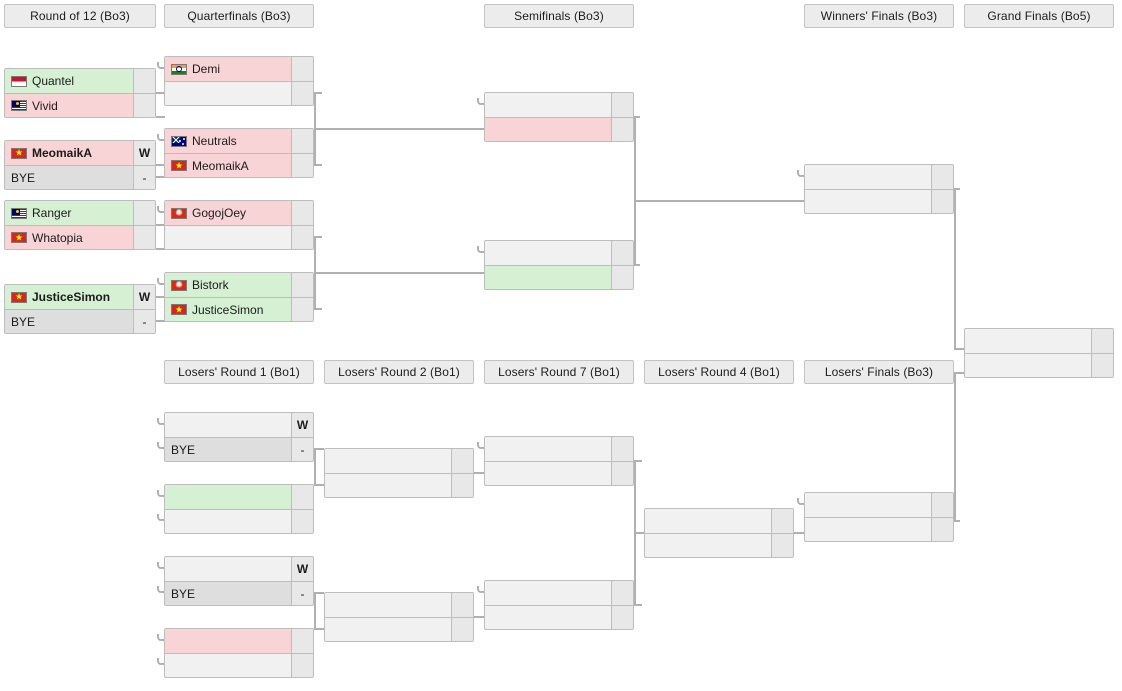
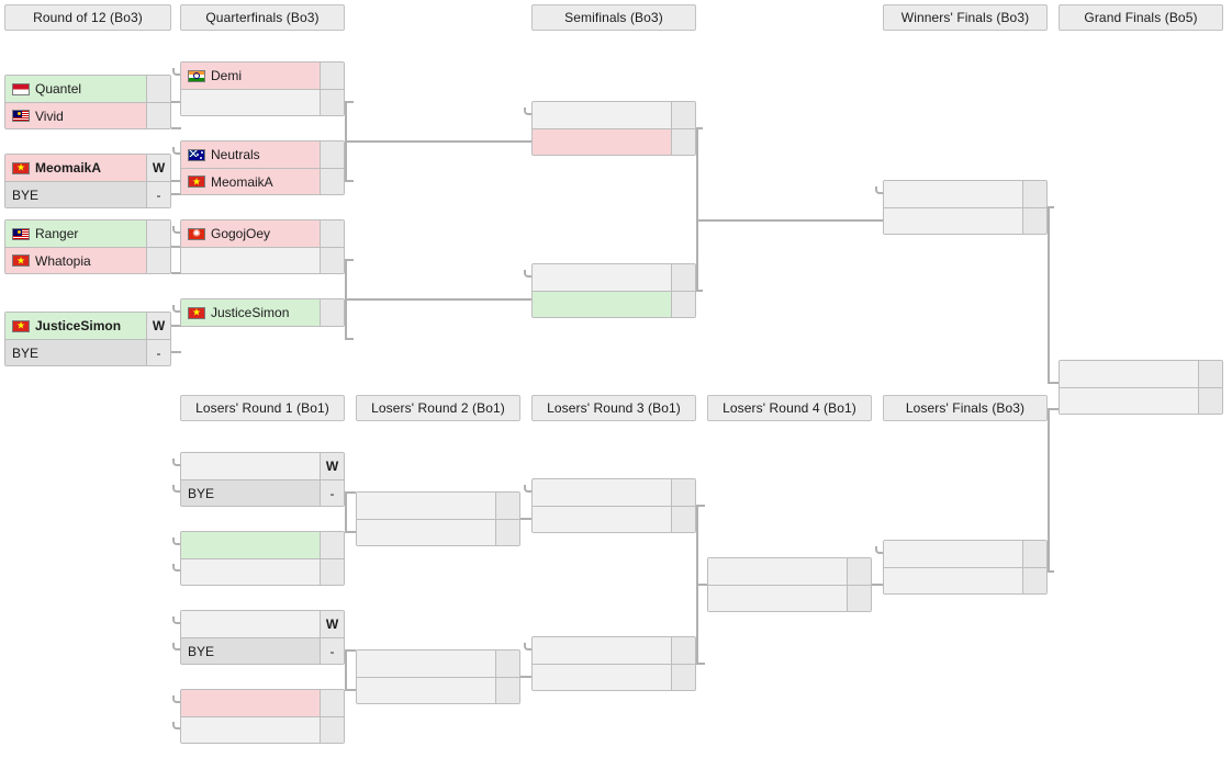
  Round of 12 (Bo3)
  Quarterfinals (Bo3)
  Semifinals (Bo3)
  Winners' Finals (Bo3)
  Grand Finals (Bo5)
  Losers' Round 1 (Bo1)
  Losers' Round 2 (Bo1)
- Losers' Round 7 (Bo1)
+ Losers' Round 3 (Bo1)
  Losers' Round 4 (Bo1)
  Losers' Finals (Bo3)
  Quantel
  Vivid
  MeomaikA
  W
  BYE
  -
  Ranger
  Whatopia
  JusticeSimon
  W
  BYE
  -
  Demi
  Neutrals
  MeomaikA
  GogojOey
- Bistork
  JusticeSimon
  W
  BYE
  -
  W
  BYE
  -
